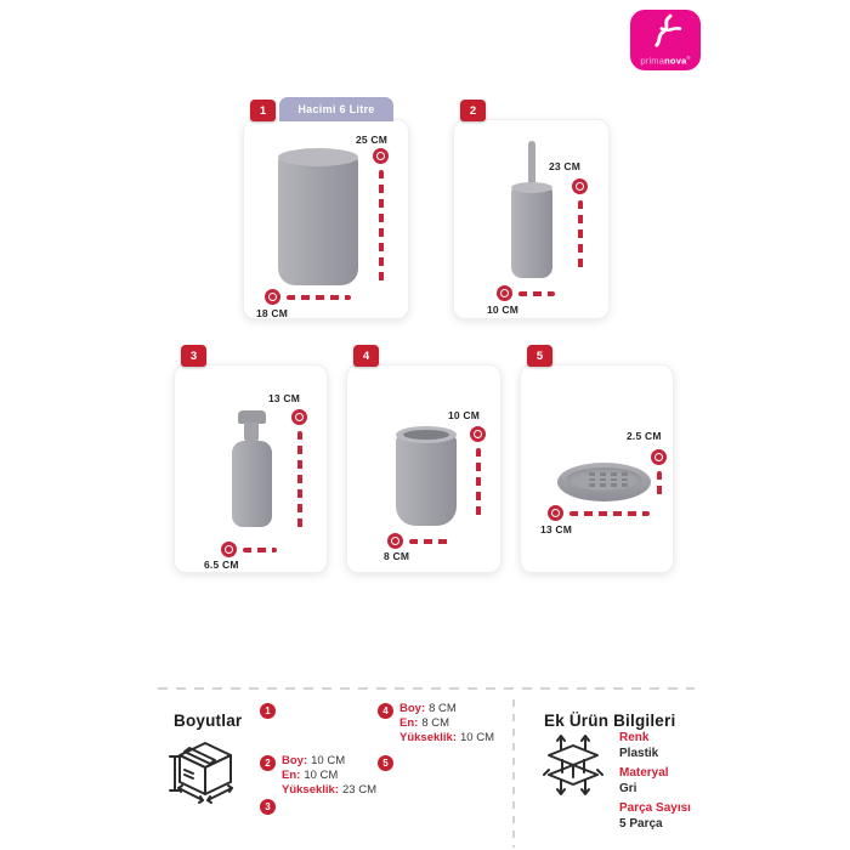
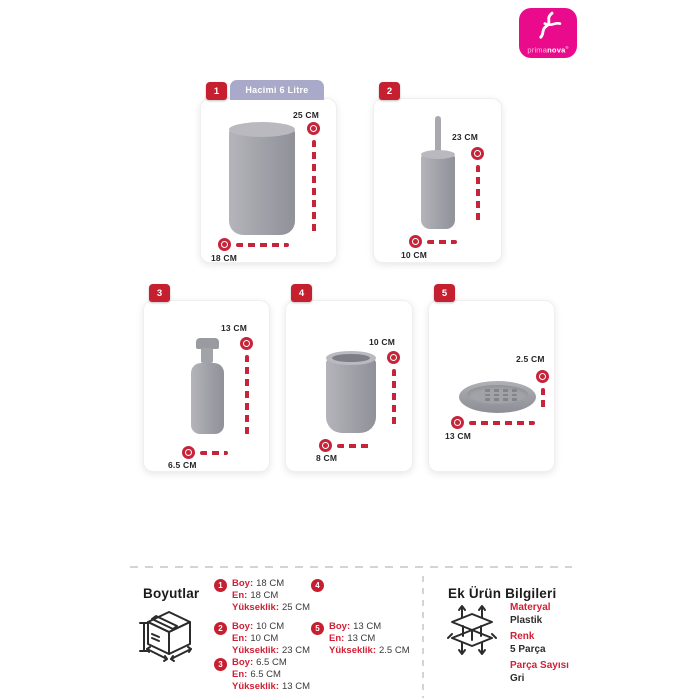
  primanova
  Hacimi 6 Litre
  1
  25 CM
  18 CM
  2
  23 CM
  10 CM
  3
  13 CM
  6.5 CM
  4
  10 CM
  8 CM
  5
  2.5 CM
  13 CM
  Boyutlar
  1
+ Boy: 18 CM
+ En: 18 CM
+ Yükseklik: 25 CM
  2
  Boy: 10 CM
  En: 10 CM
  Yükseklik: 23 CM
  3
+ Boy: 6.5 CM
+ En: 6.5 CM
+ Yükseklik: 13 CM
  4
- Boy: 8 CM
- En: 8 CM
- Yükseklik: 10 CM
  5
+ Boy: 13 CM
+ En: 13 CM
+ Yükseklik: 2.5 CM
  Ek Ürün Bilgileri
- Renk
+ Materyal
  Plastik
- Materyal
+ Renk
- Gri
+ 5 Parça
  Parça Sayısı
- 5 Parça
+ Gri
